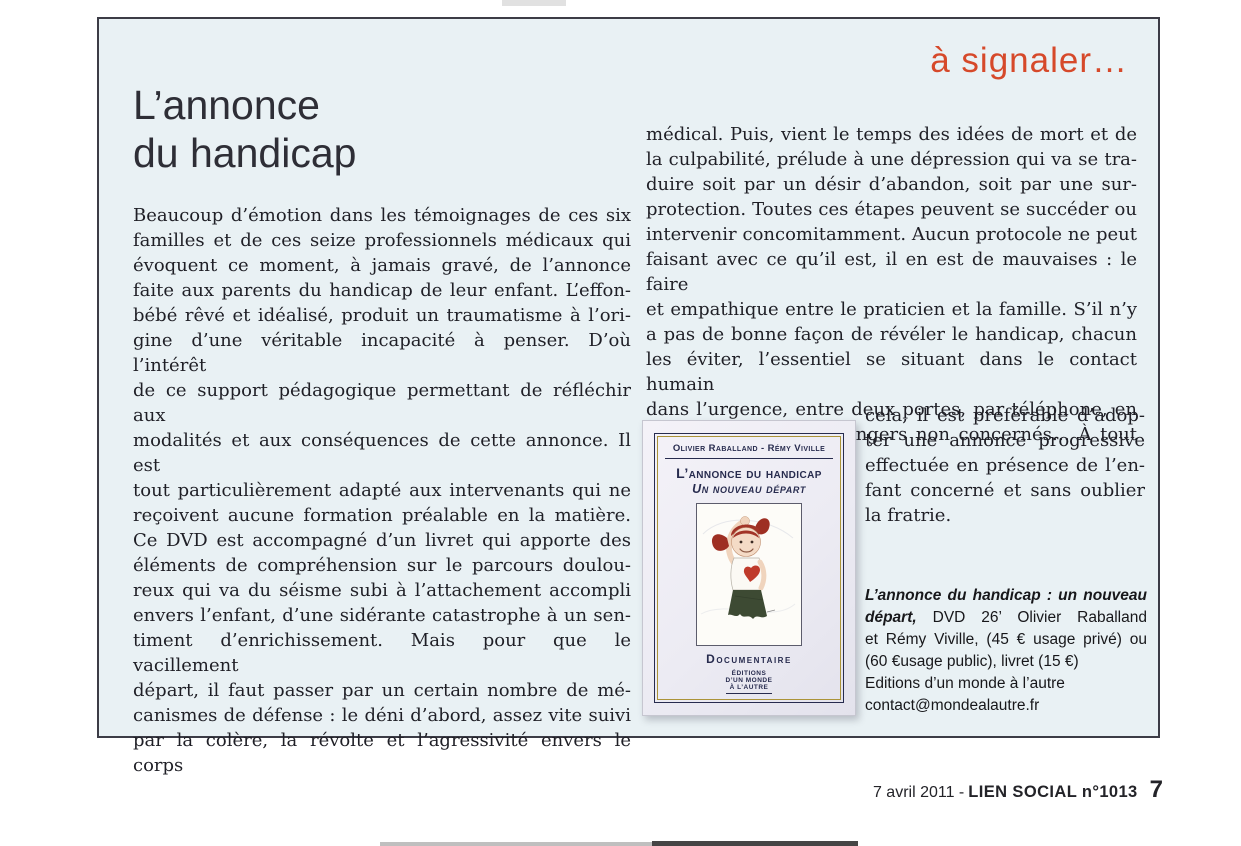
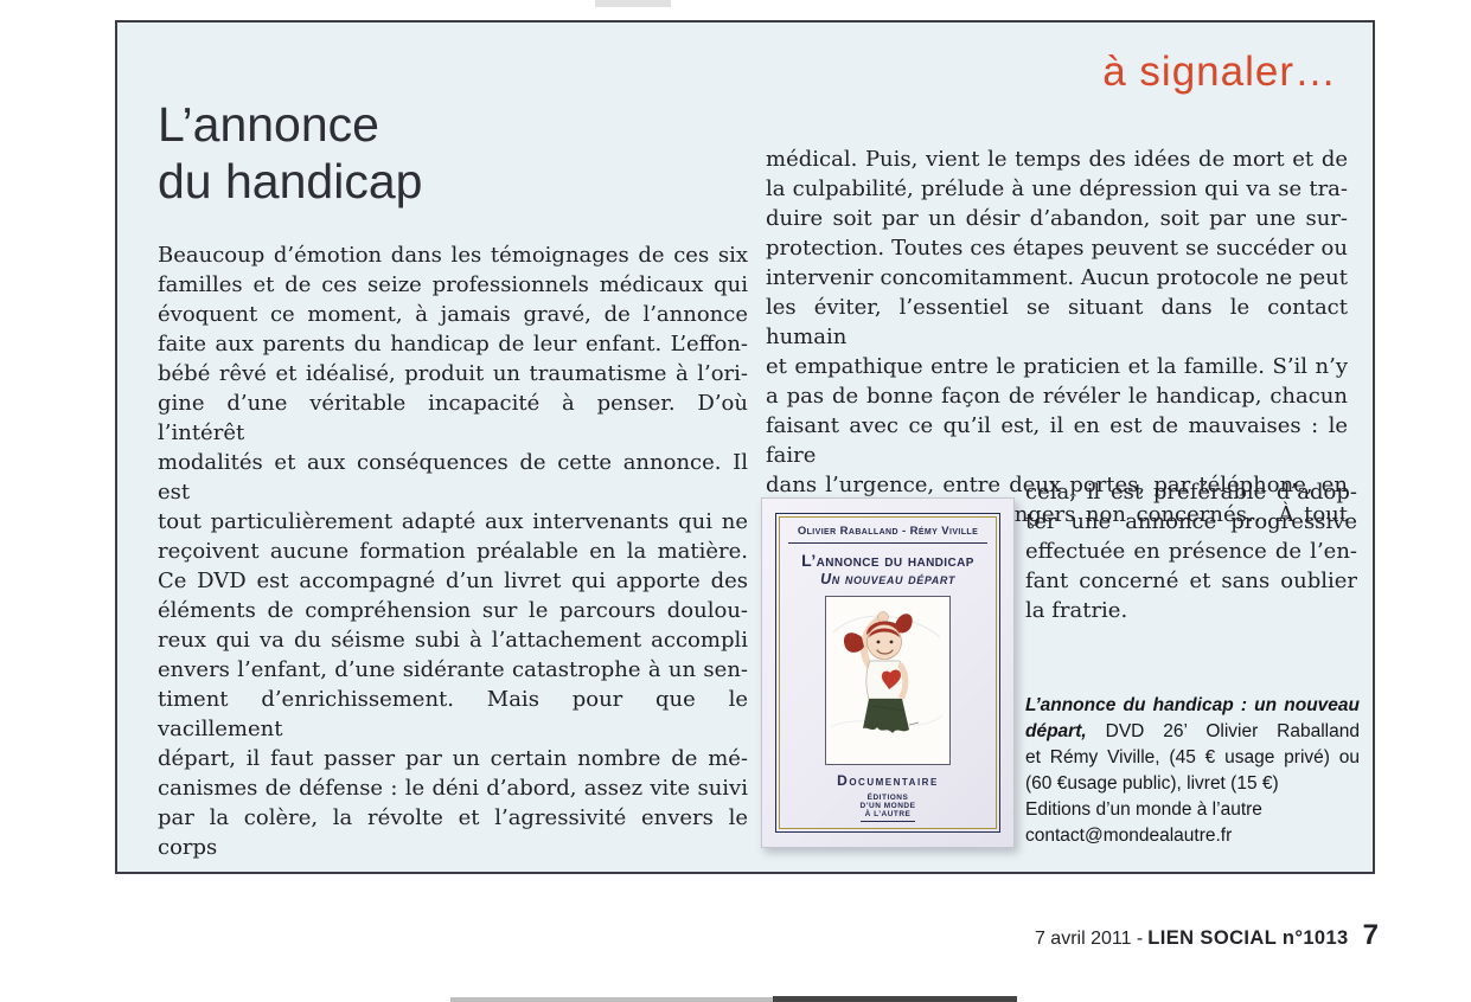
  à signaler…
  L’annonce
  du handicap
  Beaucoup d’émotion dans les témoignages de ces six
  familles et de ces seize professionnels médicaux qui
  évoquent ce moment, à jamais gravé, de l’annonce
  faite aux parents du handicap de leur enfant. L’effon-
  bébé rêvé et idéalisé, produit un traumatisme à l’ori-
  gine d’une véritable incapacité à penser. D’où l’intérêt
- de ce support pédagogique permettant de réfléchir aux
  modalités et aux conséquences de cette annonce. Il est
  tout particulièrement adapté aux intervenants qui ne
  reçoivent aucune formation préalable en la matière.
  Ce DVD est accompagné d’un livret qui apporte des
  éléments de compréhension sur le parcours doulou-
  reux qui va du séisme subi à l’attachement accompli
  envers l’enfant, d’une sidérante catastrophe à un sen-
  timent d’enrichissement. Mais pour que le vacillement
  départ, il faut passer par un certain nombre de mé-
  canismes de défense : le déni d’abord, assez vite suivi
  par la colère, la révolte et l’agressivité envers le corps
  médical. Puis, vient le temps des idées de mort et de
  la culpabilité, prélude à une dépression qui va se tra-
  duire soit par un désir d’abandon, soit par une sur-
  protection. Toutes ces étapes peuvent se succéder ou
  intervenir concomitamment. Aucun protocole ne peut
- faisant avec ce qu’il est, il en est de mauvaises : le faire
+ les éviter, l’essentiel se situant dans le contact humain
  et empathique entre le praticien et la famille. S’il n’y
  a pas de bonne façon de révéler le handicap, chacun
- les éviter, l’essentiel se situant dans le contact humain
+ faisant avec ce qu’il est, il en est de mauvaises : le faire
  dans l’urgence, entre deux portes, par téléphone, en
  cela, il est préférable d’adop-
  ter une annonce progressive
  effectuée en présence de l’en-
  fant concerné et sans oublier
  la fratrie.
  Olivier Raballand - Rémy Viville
  L’annonce du handicap
  Un nouveau départ
  Documentaire
  L’annonce du handicap : un nouveau
  départ, DVD 26’ Olivier Raballand
  et Rémy Viville, (45 € usage privé) ou
  (60 €usage public), livret (15 €)
  Editions d’un monde à l’autre
  contact@mondealautre.fr
  7 avril 2011 -
  LIEN SOCIAL n°1013
  7
